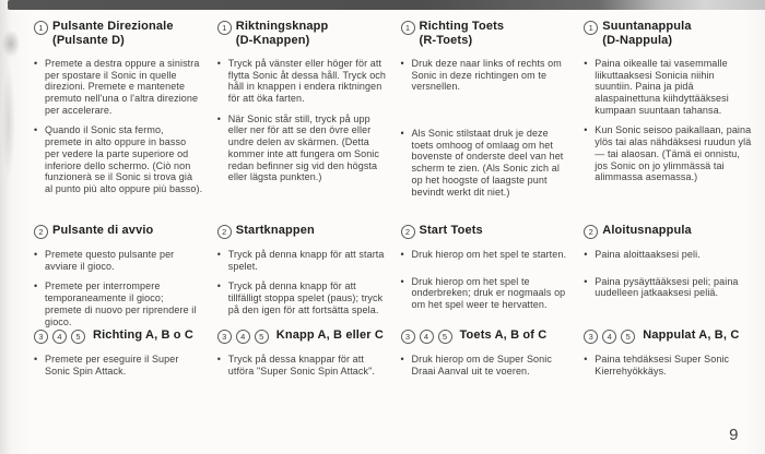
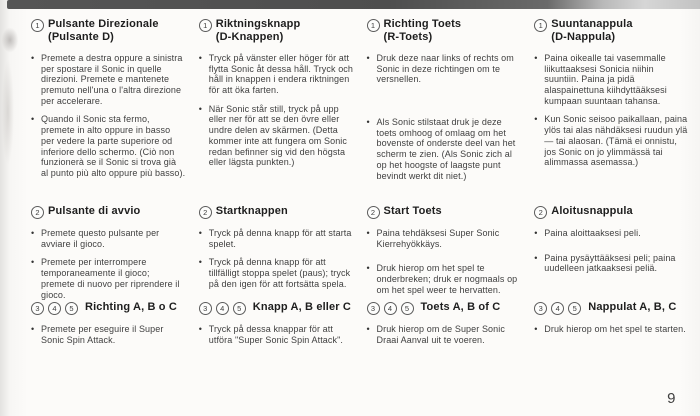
  1
  Pulsante Direzionale
  (Pulsante D)
  Premete a destra oppure a sinistra per spostare il Sonic in quelle direzioni. Premete e mantenete premuto nell'una o l'altra direzione per accelerare.
  Quando il Sonic sta fermo, premete in alto oppure in basso per vedere la parte superiore od inferiore dello schermo. (Ciò non funzionerà se il Sonic si trova già al punto più alto oppure più basso).
  2
  Pulsante di avvio
  Premete questo pulsante per avviare il gioco.
  Premete per interrompere temporaneamente il gioco; premete di nuovo per riprendere il gioco.
  3
  4
  5
  Richting A, B o C
  Premete per eseguire il Super Sonic Spin Attack.
  1
  Riktningsknapp
  (D-Knappen)
  Tryck på vänster eller höger för att flytta Sonic åt dessa håll. Tryck och håll in knappen i endera riktningen för att öka farten.
  När Sonic står still, tryck på upp eller ner för att se den övre eller undre delen av skärmen. (Detta kommer inte att fungera om Sonic redan befinner sig vid den högsta eller lägsta punkten.)
  2
  Startknappen
  Tryck på denna knapp för att starta spelet.
  Tryck på denna knapp för att tillfälligt stoppa spelet (paus); tryck på den igen för att fortsätta spela.
  3
  4
  5
  Knapp A, B eller C
  Tryck på dessa knappar för att utföra "Super Sonic Spin Attack".
  1
  Richting Toets
  (R-Toets)
  Druk deze naar links of rechts om Sonic in deze richtingen om te versnellen.
  Als Sonic stilstaat druk je deze toets omhoog of omlaag om het bovenste of onderste deel van het scherm te zien. (Als Sonic zich al op het hoogste of laagste punt bevindt werkt dit niet.)
  2
  Start Toets
- Druk hierop om het spel te starten.
+ Paina tehdäksesi Super Sonic Kierrehyökkäys.
  Druk hierop om het spel te onderbreken; druk er nogmaals op om het spel weer te hervatten.
  3
  4
  5
  Toets A, B of C
  Druk hierop om de Super Sonic Draai Aanval uit te voeren.
  1
  Suuntanappula
  (D-Nappula)
  Paina oikealle tai vasemmalle liikuttaaksesi Sonicia niihin suuntiin. Paina ja pidä alaspainettuna kiihdyttääksesi kumpaan suuntaan tahansa.
  Kun Sonic seisoo paikallaan, paina ylös tai alas nähdäksesi ruudun ylä — tai alaosan. (Tämä ei onnistu, jos Sonic on jo ylimmässä tai alimmassa asemassa.)
  2
  Aloitusnappula
  Paina aloittaaksesi peli.
  Paina pysäyttääksesi peli; paina uudelleen jatkaaksesi peliä.
  3
  4
  5
  Nappulat A, B, C
- Paina tehdäksesi Super Sonic Kierrehyökkäys.
+ Druk hierop om het spel te starten.
  9
